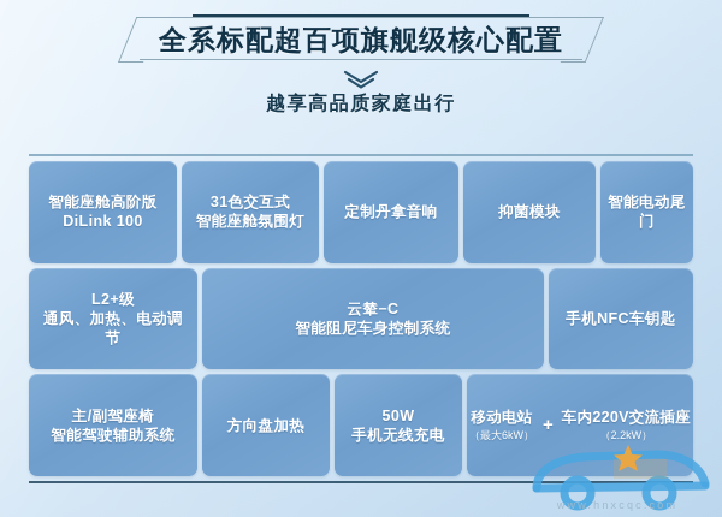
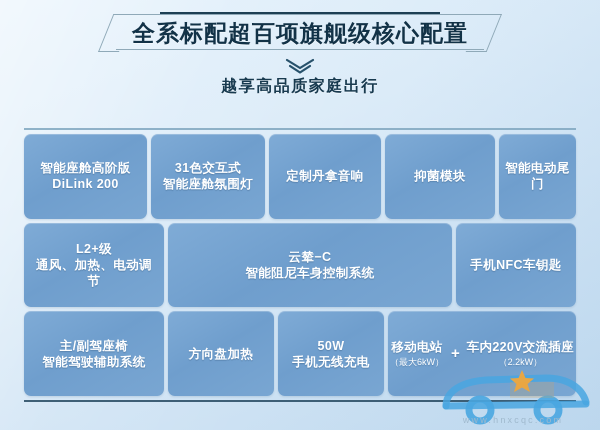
  全系标配超百项旗舰级核心配置
  越享高品质家庭出行
  智能座舱高阶版
- DiLink 100
+ DiLink 200
  31色交互式
  智能座舱氛围灯
  定制丹拿音响
  抑菌模块
  智能电动尾门
  L2+级
  通风、加热、电动调节
  云辇−C
  智能阻尼车身控制系统
  手机NFC车钥匙
  主/副驾座椅
  智能驾驶辅助系统
  方向盘加热
  50W
  手机无线充电
  移动电站
  （最大6kW）
  +
  车内220V交流插座
  （2.2kW）
  www.hnxcqc.com
